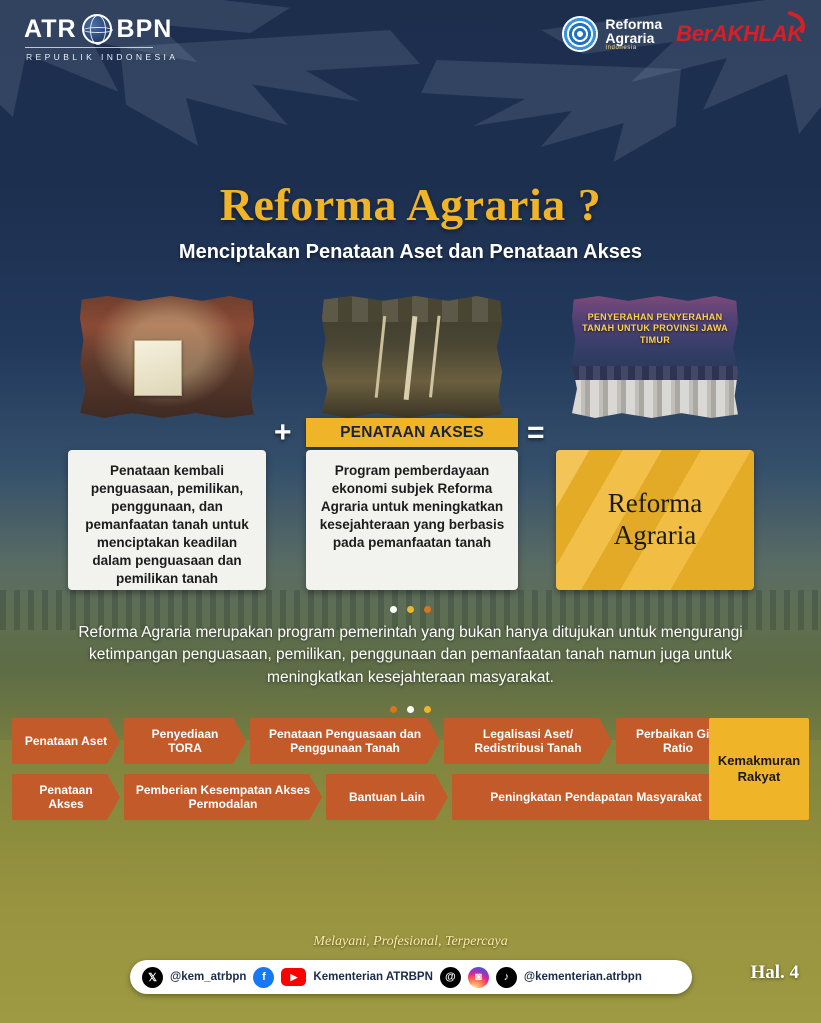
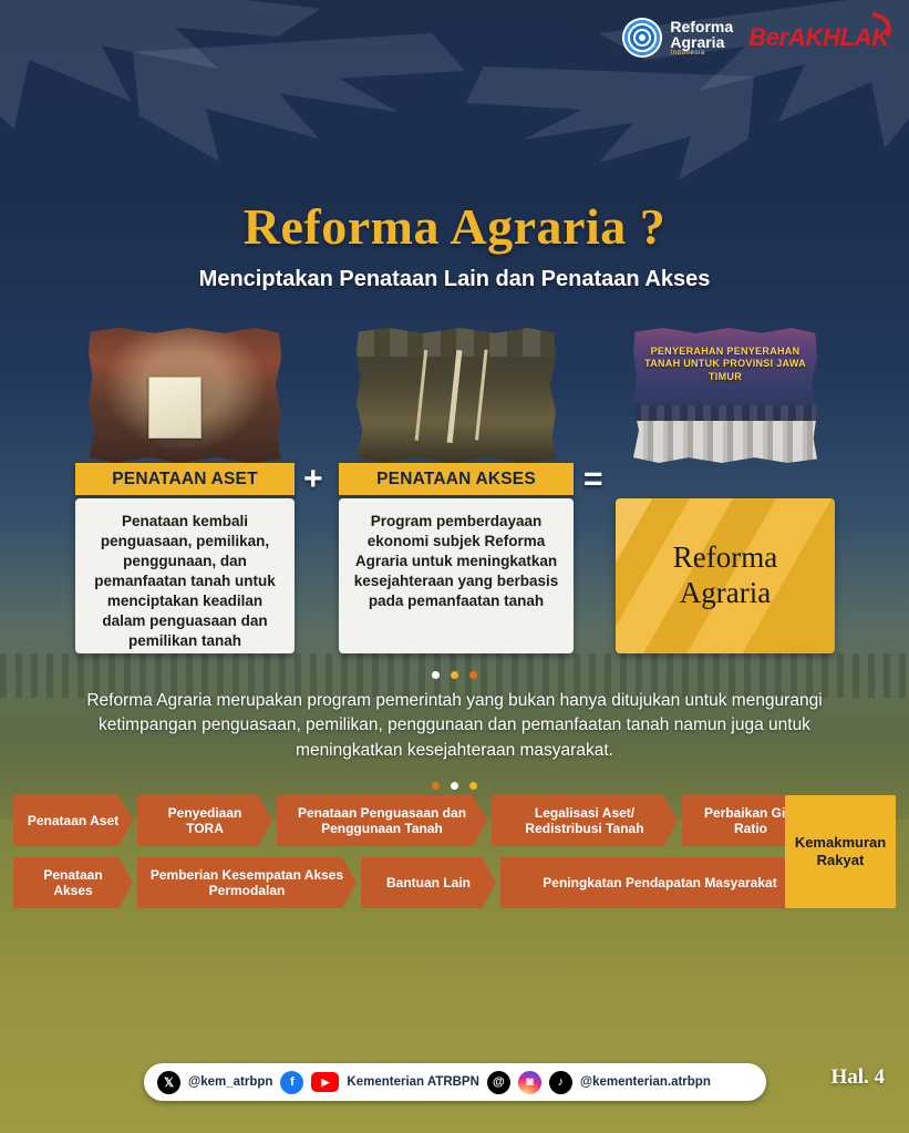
- ATR
- BPN
- REPUBLIK INDONESIA
  Reforma
  Agraria
  BerAKHLAK
  Reforma Agraria ?
- Menciptakan Penataan Aset dan Penataan Akses
+ Menciptakan Penataan Lain dan Penataan Akses
  PENYERAHAN PENYERAHAN TANAH UNTUK PROVINSI JAWA TIMUR
+ PENATAAN ASET
  +
  PENATAAN AKSES
  =
  Penataan kembali penguasaan, pemilikan, penggunaan, dan pemanfaatan tanah untuk menciptakan keadilan dalam penguasaan dan pemilikan tanah
  Program pemberdayaan ekonomi subjek Reforma Agraria untuk meningkatkan kesejahteraan yang berbasis pada pemanfaatan tanah
  Reforma
  Agraria
  Reforma Agraria merupakan program pemerintah yang bukan hanya ditujukan untuk mengurangi ketimpangan penguasaan, pemilikan, penggunaan dan pemanfaatan tanah namun juga untuk meningkatkan kesejahteraan masyarakat.
  Penataan Aset
  Penyediaan TORA
  Penataan Penguasaan dan Penggunaan Tanah
  Legalisasi Aset/ Redistribusi Tanah
  Perbaikan Gi Ratio
  Penataan Akses
  Pemberian Kesempatan Akses Permodalan
  Bantuan Lain
  Peningkatan Pendapatan Masyarakat
  Kemakmuran Rakyat
- Melayani, Profesional, Terpercaya
  𝕏
  @kem_atrbpn
  f
  ▶
  Kementerian ATRBPN
  @
  ◙
  ♪
  @kementerian.atrbpn
  Hal. 4
